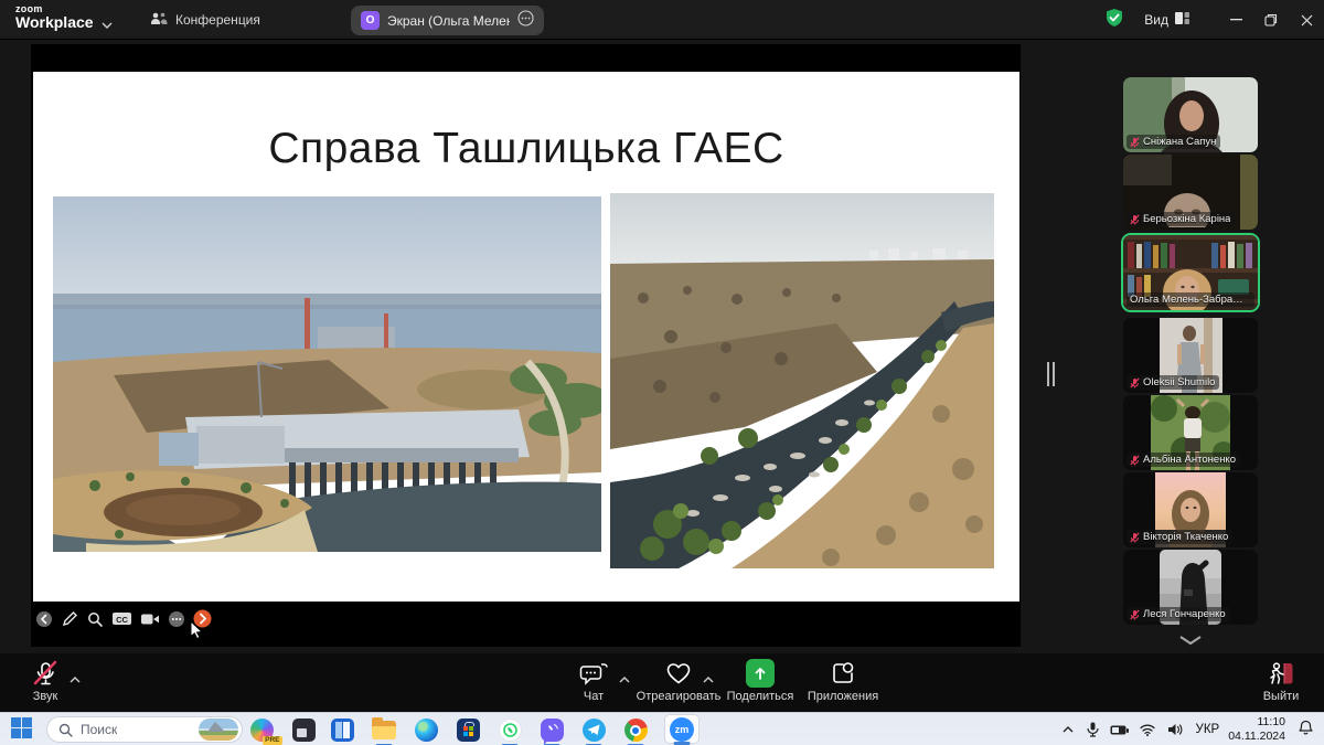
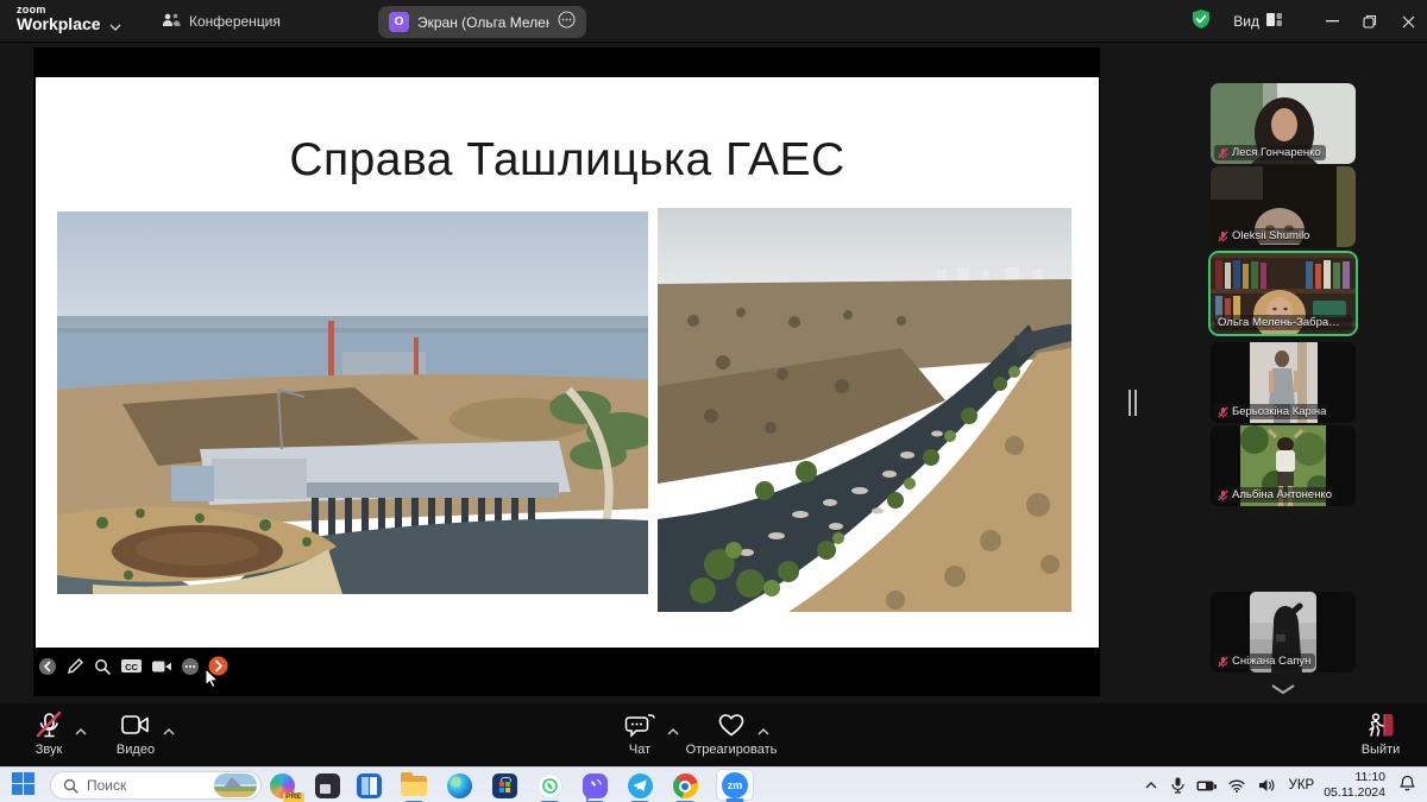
  zoom
  Workplace
  Конференция
  O
  Вид
  Справа Ташлицька ГАЕС
  CC
- Сніжана Сапун
+ Леся Гончаренко
- Берьозкіна Каріна
+ Oleksii Shumilo
  Ольга Мелень-Забрамна
- Oleksii Shumilo
+ Берьозкіна Каріна
  Альбіна Антоненко
- Вікторія Ткаченко
- Леся Гончаренко
+ Сніжана Сапун
  Звук
+ Видео
  Чат
  Отреагировать
- Поделиться
- Приложения
  Выйти
  Поиск
  zm
  УКР
  11:10
- 04.11.2024
+ 05.11.2024
